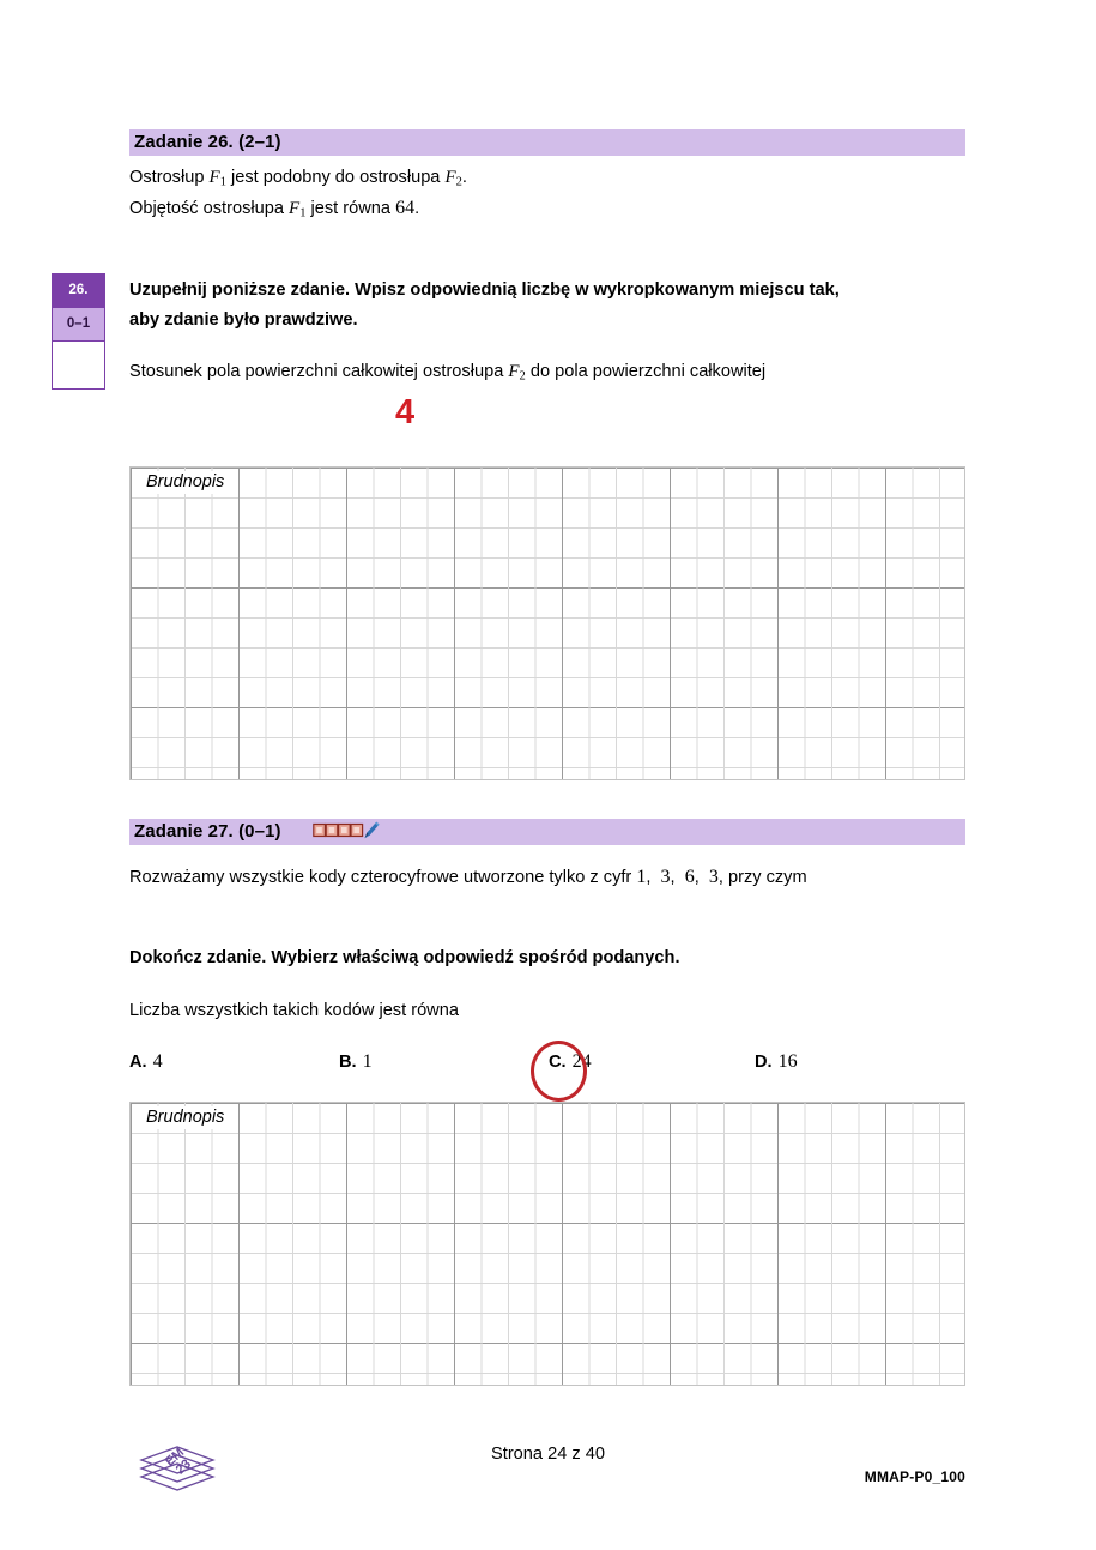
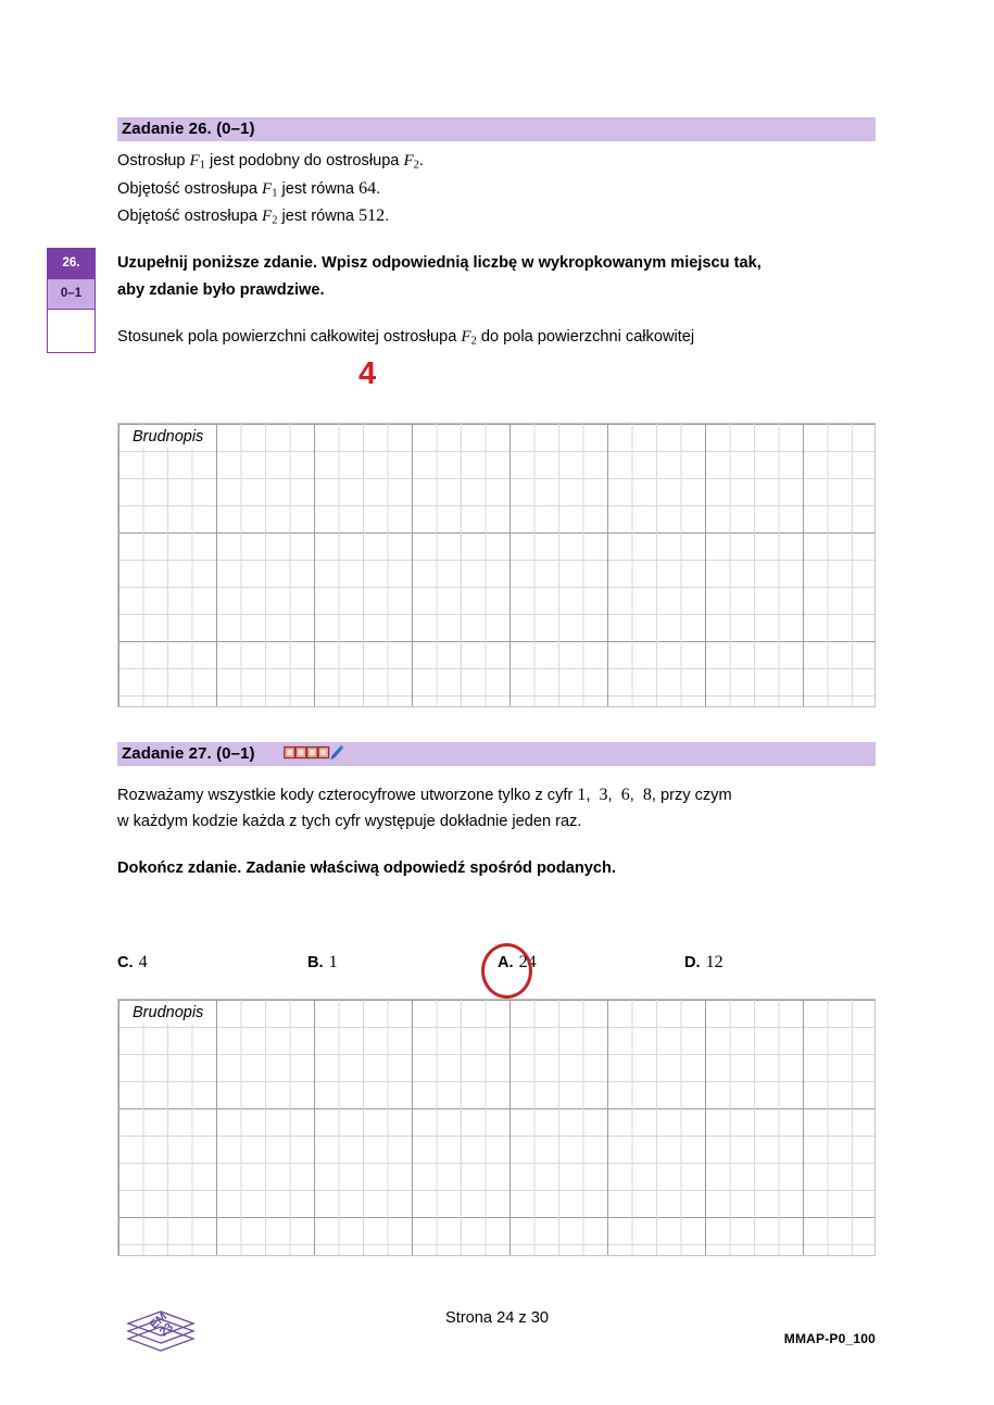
- Zadanie 26. (2–1)
+ Zadanie 26. (0–1)
  Ostrosłup F1 jest podobny do ostrosłupa F2.
  Objętość ostrosłupa F1 jest równa 64.
+ Objętość ostrosłupa F2 jest równa 512.
  26.
  0–1
  Uzupełnij poniższe zdanie. Wpisz odpowiednią liczbę w wykropkowanym miejscu tak,
  aby zdanie było prawdziwe.
  Stosunek pola powierzchni całkowitej ostrosłupa F2 do pola powierzchni całkowitej
  4
  Brudnopis
  Zadanie 27. (0–1)
- Rozważamy wszystkie kody czterocyfrowe utworzone tylko z cyfr 1, 3, 6, 3, przy czym
+ Rozważamy wszystkie kody czterocyfrowe utworzone tylko z cyfr 1, 3, 6, 8, przy czym
+ w każdym kodzie każda z tych cyfr występuje dokładnie jeden raz.
- Dokończ zdanie. Wybierz właściwą odpowiedź spośród podanych.
+ Dokończ zdanie. Zadanie właściwą odpowiedź spośród podanych.
- Liczba wszystkich takich kodów jest równa
- A. 4
+ C. 4
  B. 1
- C. 24
+ A. 24
- D. 16
+ D. 12
  Brudnopis
- Strona 24 z 40
+ Strona 24 z 30
  MMAP-P0_100
